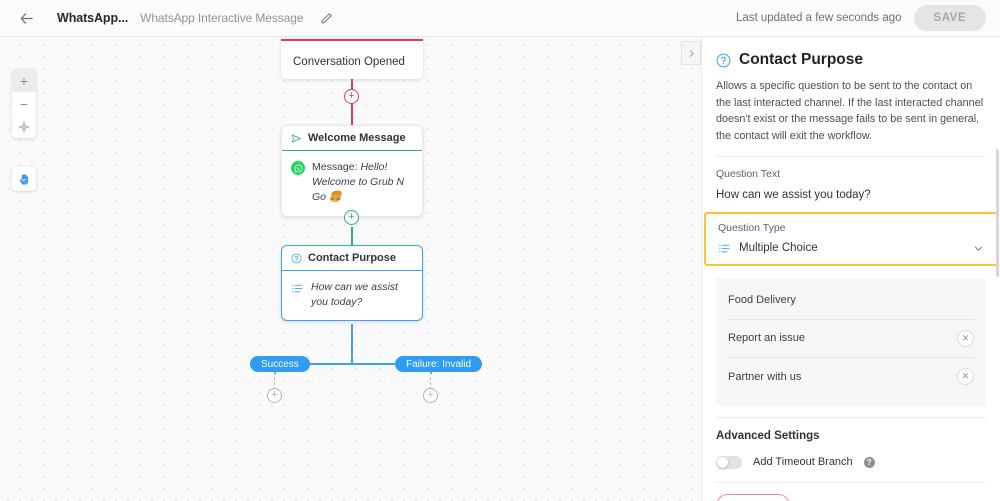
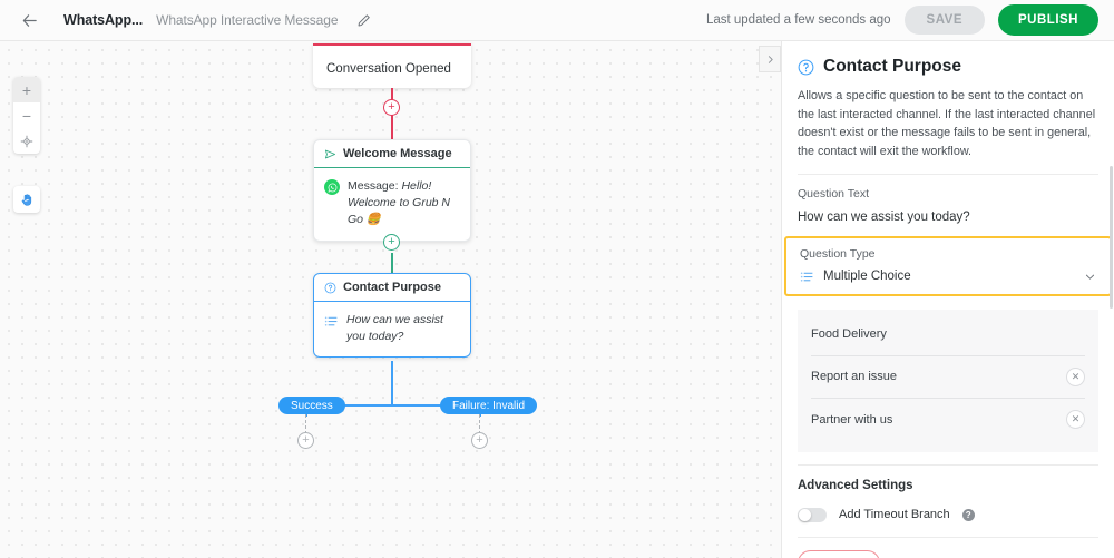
  WhatsApp...
  WhatsApp Interactive Message
  Last updated a few seconds ago
  SAVE
+ PUBLISH
  +
  −
  Conversation Opened
  +
  Welcome Message
  Message: Hello! Welcome to Grub N Go 🍔
  +
  Contact Purpose
  How can we assist you today?
  Success
  Failure: Invalid
  +
  +
  Contact Purpose
  Allows a specific question to be sent to the contact on the last interacted channel. If the last interacted channel doesn't exist or the message fails to be sent in general, the contact will exit the workflow.
  Question Text
  How can we assist you today?
  Question Type
  Multiple Choice
  Food Delivery
  Report an issue
  ✕
  Partner with us
  ✕
  Advanced Settings
  Add Timeout Branch
  ?
